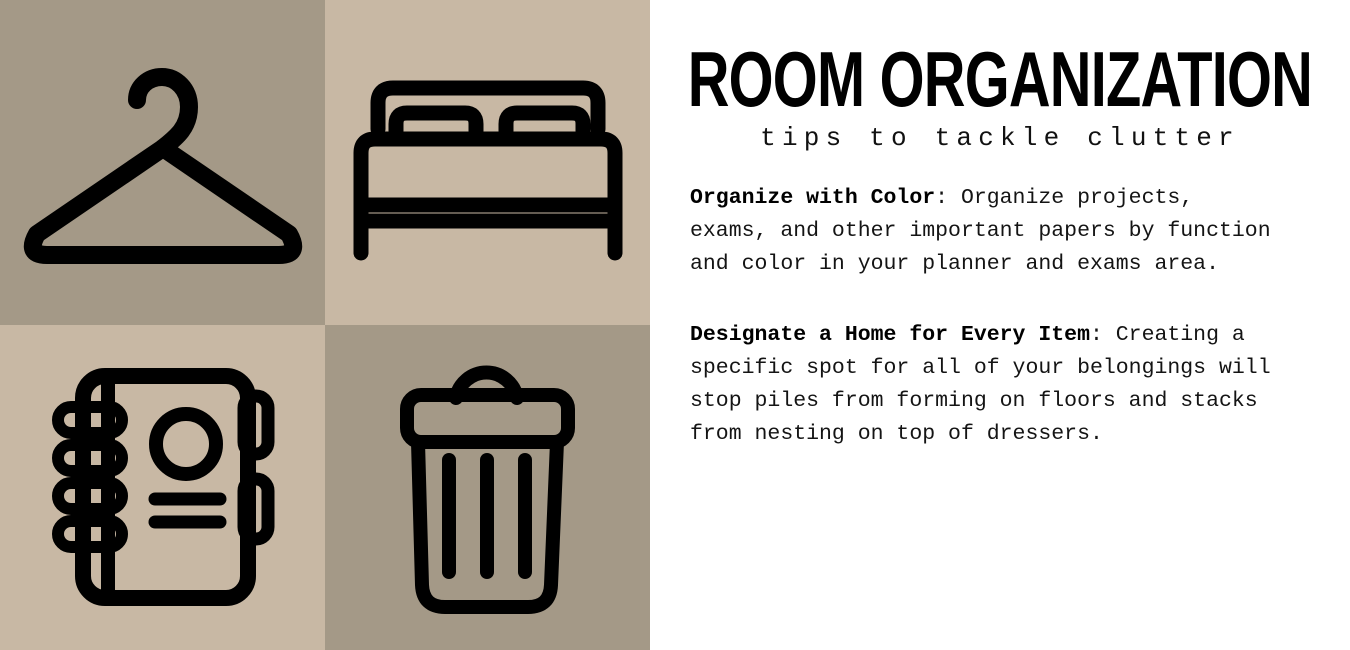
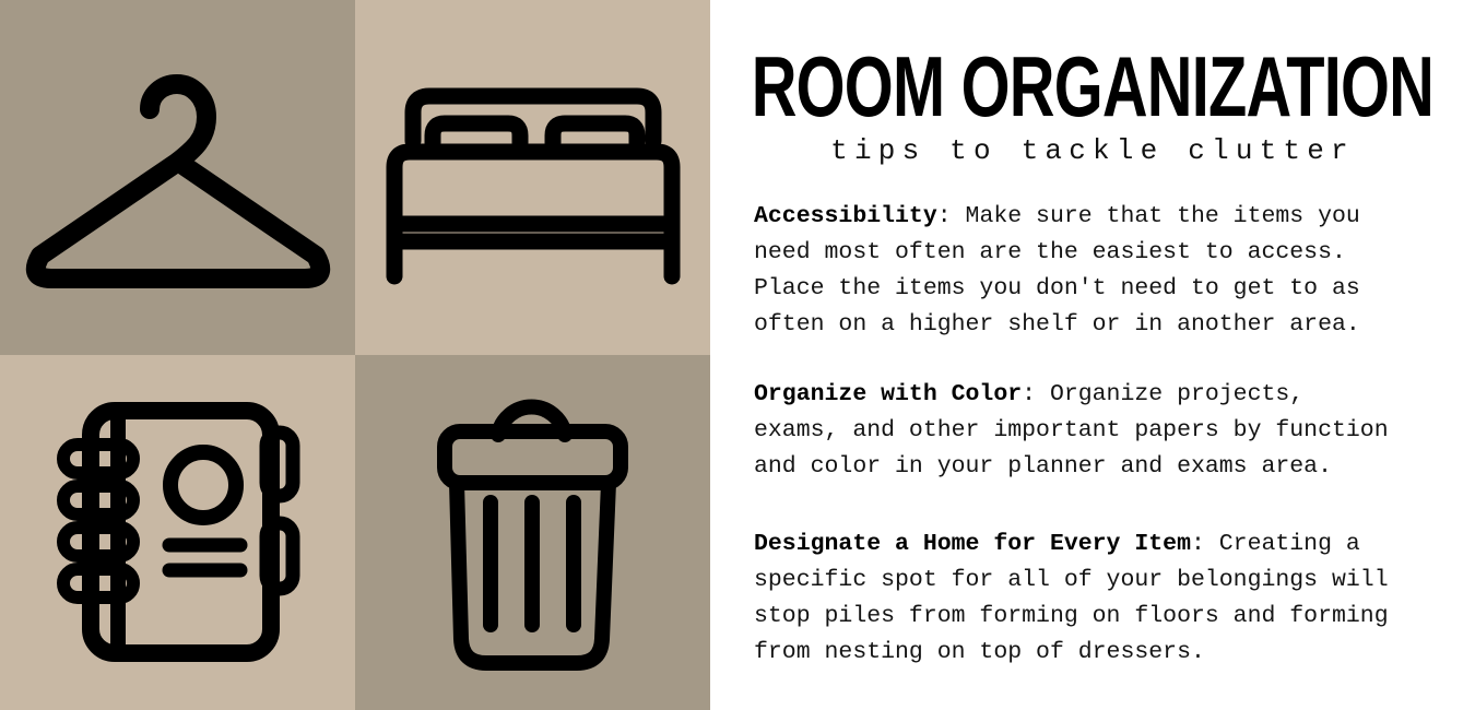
  ROOM ORGANIZATION
  tips to tackle clutter
+ Accessibility: Make sure that the items you need most often are the easiest to access. Place the items you don't need to get to as often on a higher shelf or in another area.
  Organize with Color: Organize projects, exams, and other important papers by function and color in your planner and exams area.
- Designate a Home for Every Item: Creating a specific spot for all of your belongings will stop piles from forming on floors and stacks from nesting on top of dressers.
+ Designate a Home for Every Item: Creating a specific spot for all of your belongings will stop piles from forming on floors and forming from nesting on top of dressers.
